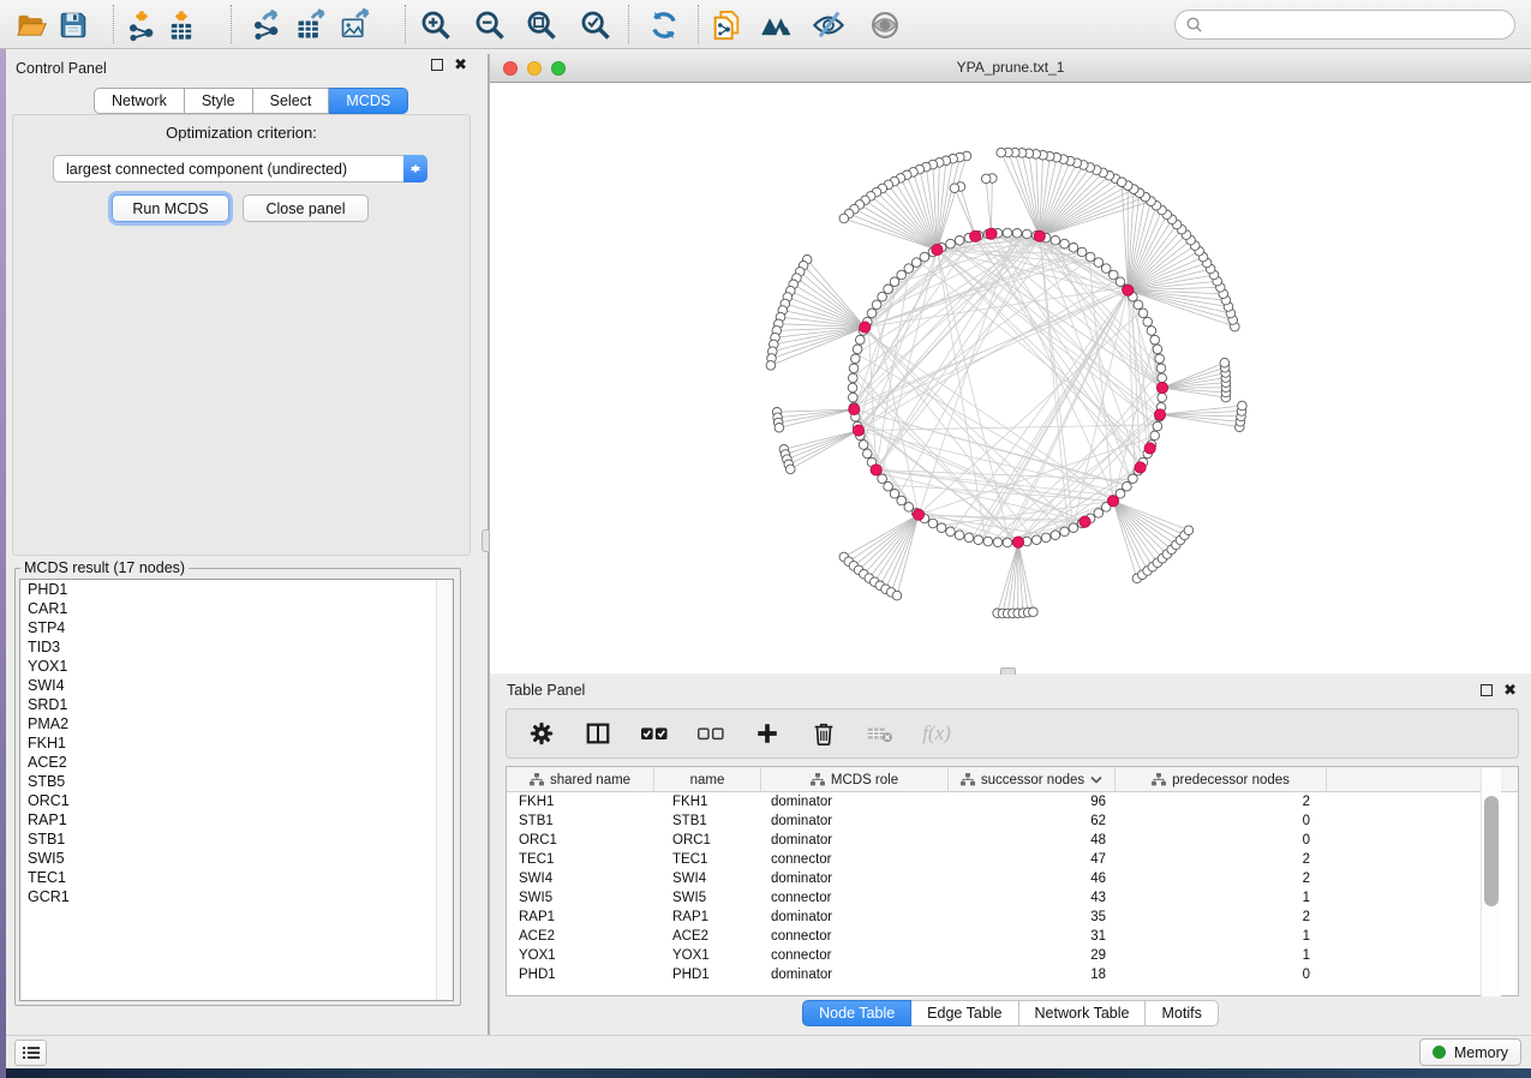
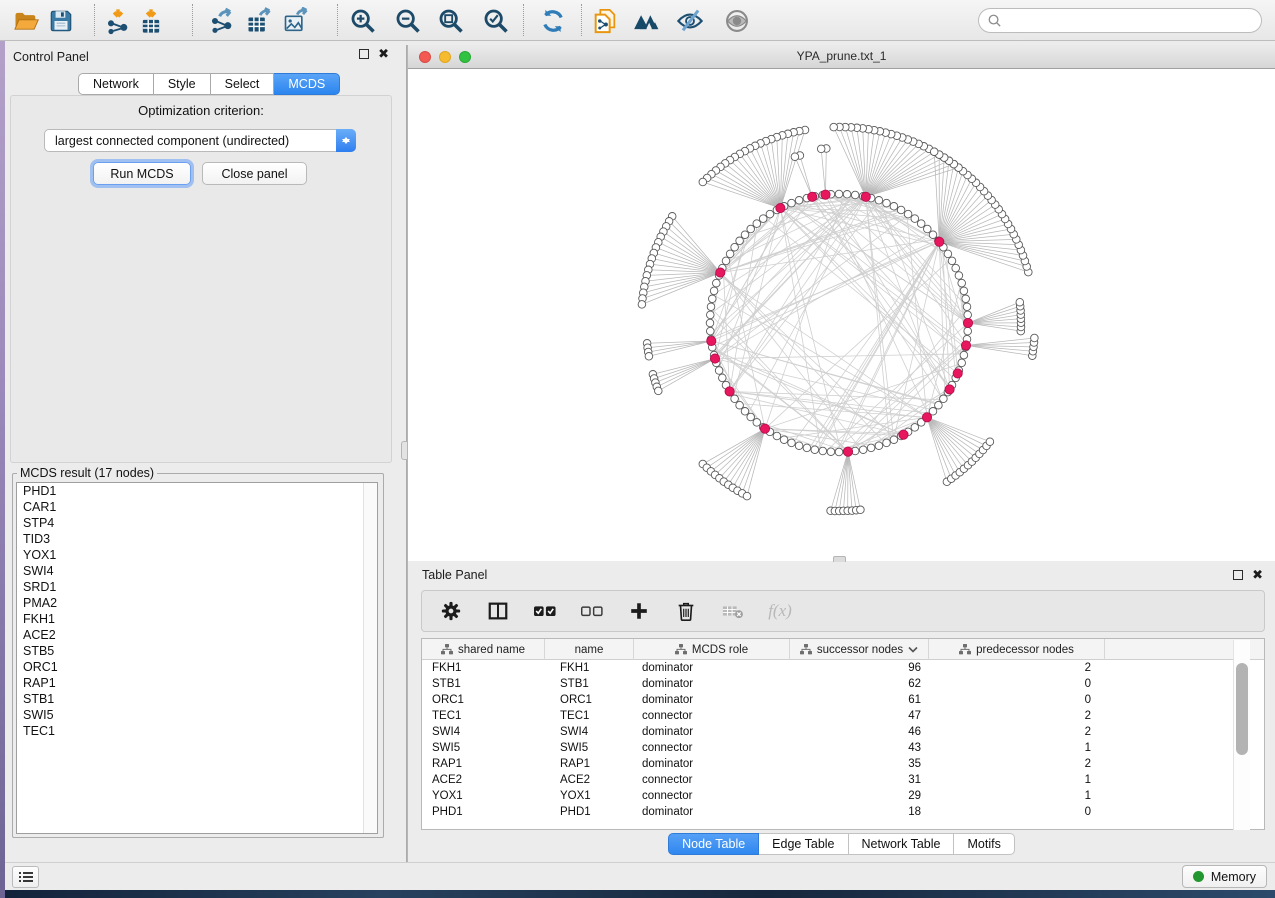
  Control Panel
  ✖
  Network
  Style
  Select
  MCDS
  Optimization criterion:
  largest connected component (undirected)
  Run MCDS
  Close panel
  MCDS result (17 nodes)
  PHD1
  CAR1
  STP4
  TID3
  YOX1
  SWI4
  SRD1
  PMA2
  FKH1
  ACE2
  STB5
  ORC1
  RAP1
  STB1
  SWI5
  TEC1
- GCR1
  YPA_prune.txt_1
  Table Panel
  ✖
  f(x)
  shared name
  name
  MCDS role
  successor nodes
  predecessor nodes
  FKH1
  FKH1
  dominator
  96
  2
  STB1
  STB1
  dominator
  62
  0
  ORC1
  ORC1
  dominator
- 48
+ 61
  0
  TEC1
  TEC1
  connector
  47
  2
  SWI4
  SWI4
  dominator
  46
  2
  SWI5
  SWI5
  connector
  43
  1
  RAP1
  RAP1
  dominator
  35
  2
  ACE2
  ACE2
  connector
  31
  1
  YOX1
  YOX1
  connector
  29
  1
  PHD1
  PHD1
  dominator
  18
  0
  Node Table
  Edge Table
  Network Table
  Motifs
  Memory
